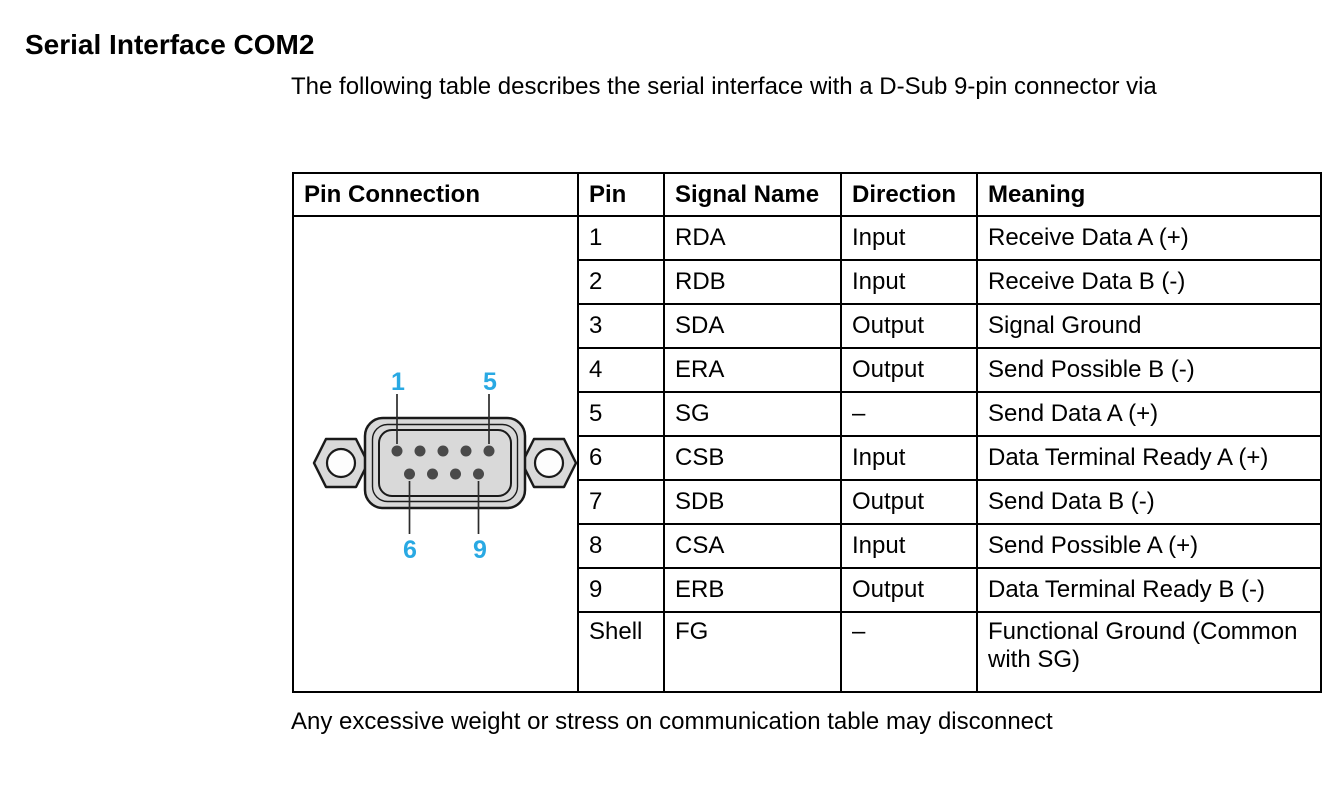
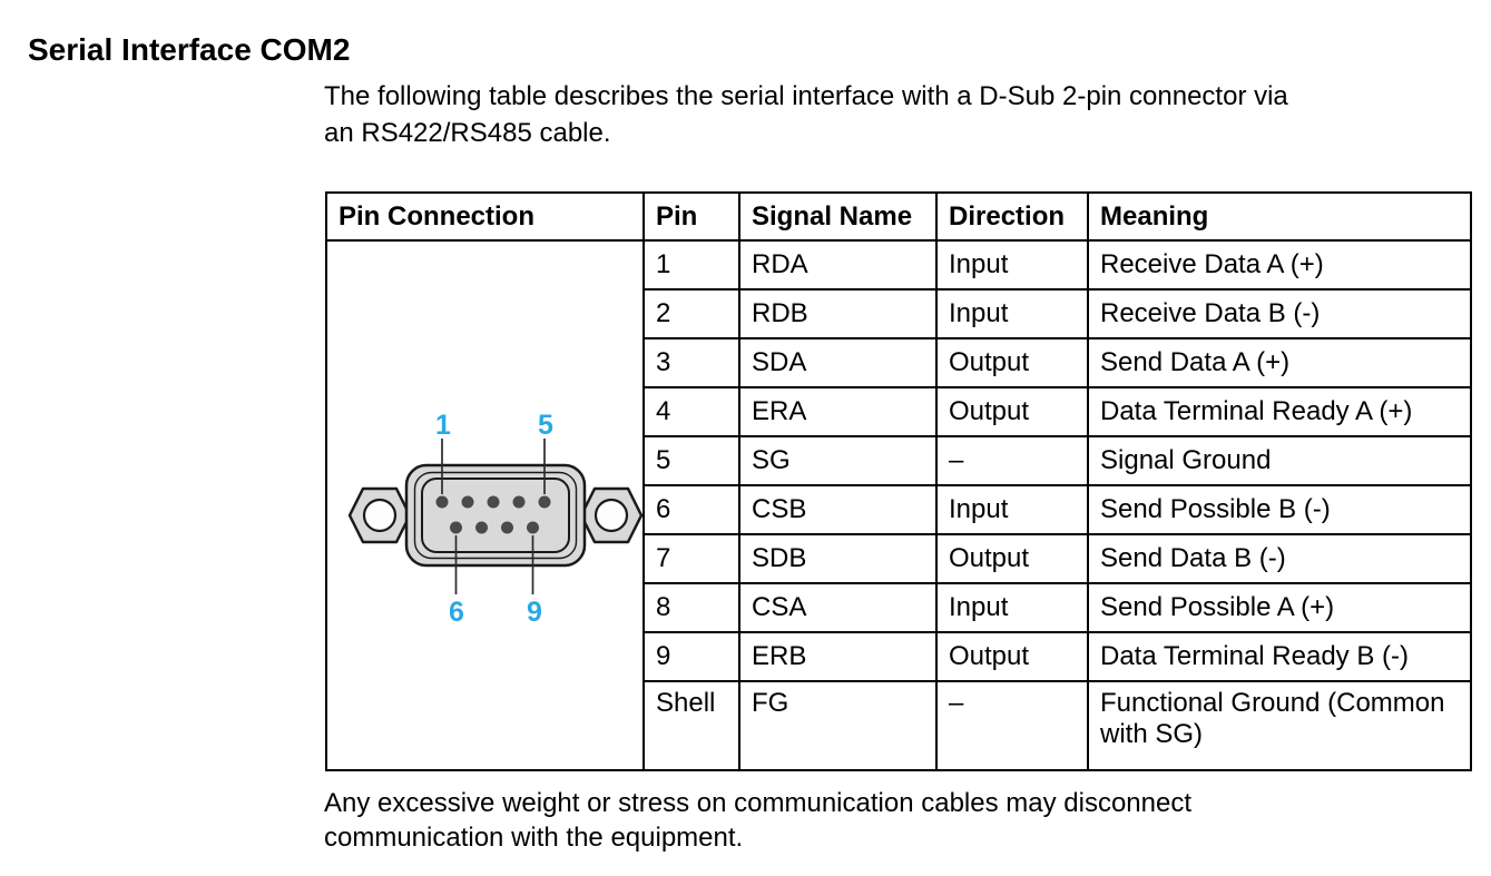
  Serial Interface COM2
- The following table describes the serial interface with a D-Sub 9-pin connector via
+ The following table describes the serial interface with a D-Sub 2-pin connector via
+ an RS422/RS485 cable.
  Pin Connection	Pin	Signal Name	Direction	Meaning
  1 5 6 9	1	RDA	Input	Receive Data A (+)
  2	RDB	Input	Receive Data B (-)
- 3	SDA	Output	Signal Ground
+ 3	SDA	Output	Send Data A (+)
- 4	ERA	Output	Send Possible B (-)
+ 4	ERA	Output	Data Terminal Ready A (+)
- 5	SG	–	Send Data A (+)
+ 5	SG	–	Signal Ground
- 6	CSB	Input	Data Terminal Ready A (+)
+ 6	CSB	Input	Send Possible B (-)
  7	SDB	Output	Send Data B (-)
  8	CSA	Input	Send Possible A (+)
  9	ERB	Output	Data Terminal Ready B (-)
  Shell	FG	–	Functional Ground (Common with SG)
- Any excessive weight or stress on communication table may disconnect
+ Any excessive weight or stress on communication cables may disconnect
+ communication with the equipment.
